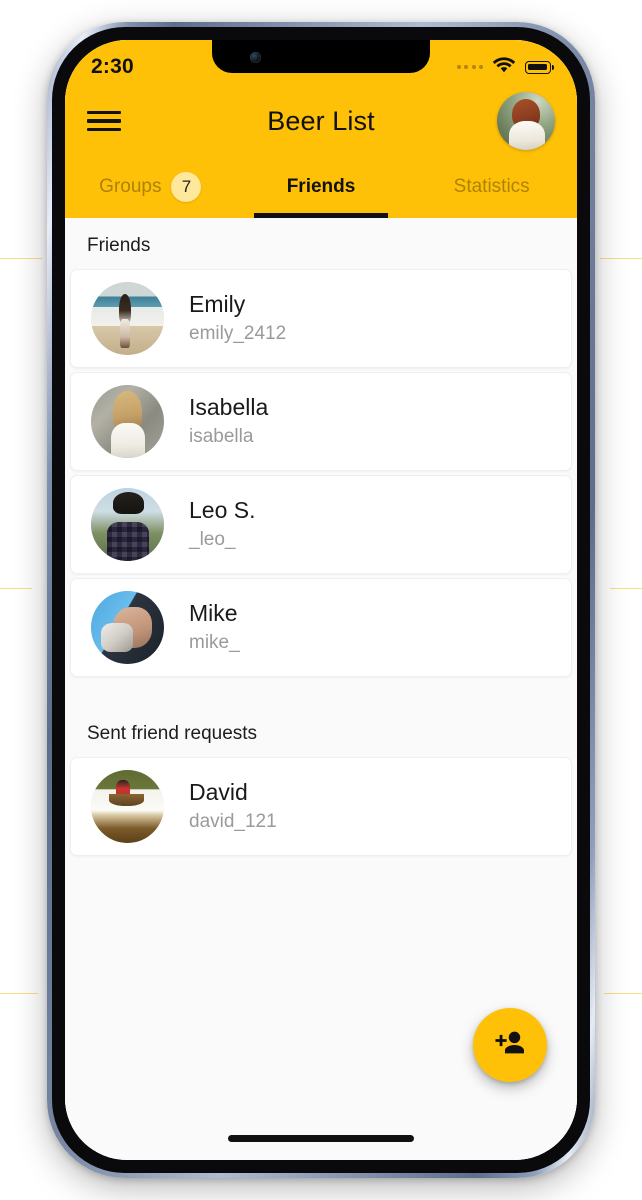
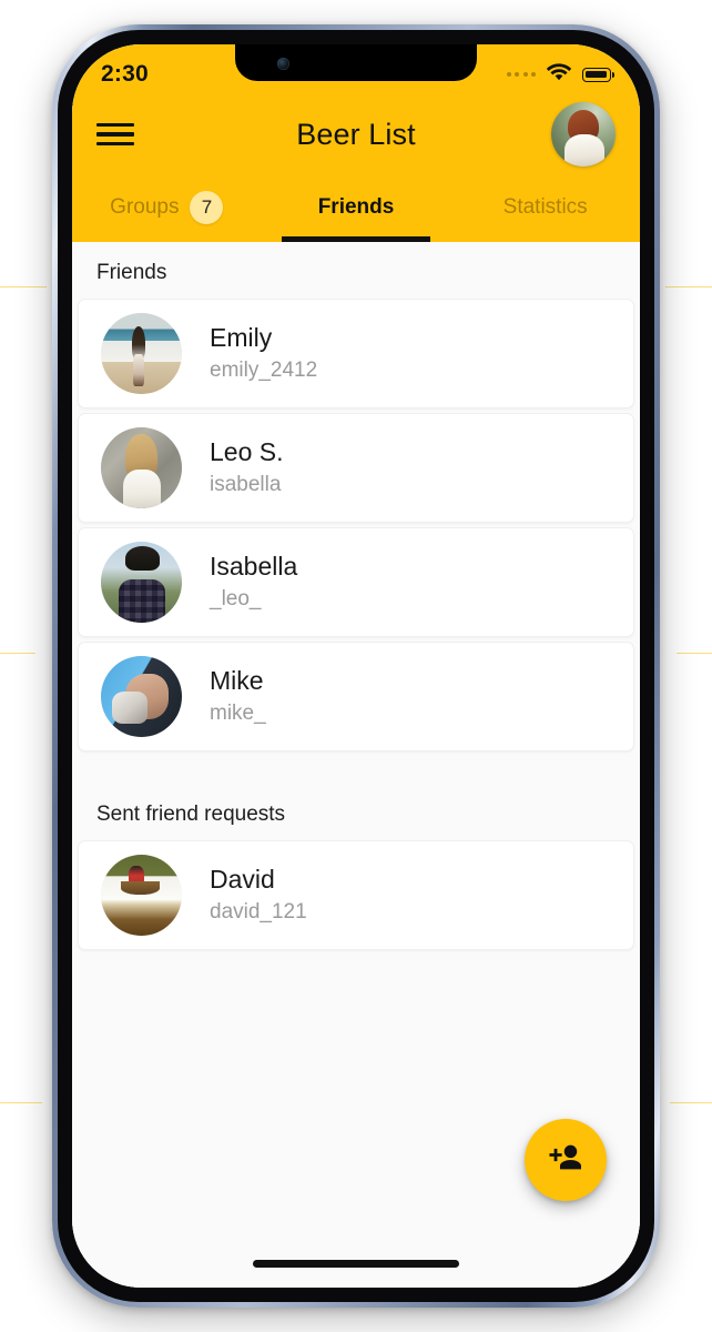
  2:30
  Beer List
  Groups
  7
  Friends
  Statistics
  Friends
  Emily
  emily_2412
- Isabella
+ Leo S.
  isabella
- Leo S.
+ Isabella
  _leo_
  Mike
  mike_
  Sent friend requests
  David
  david_121
